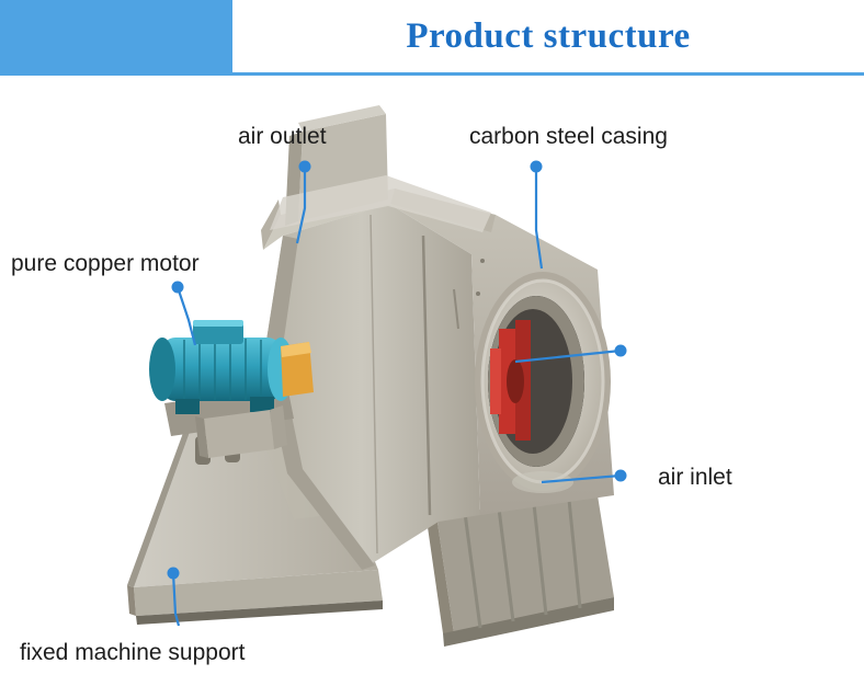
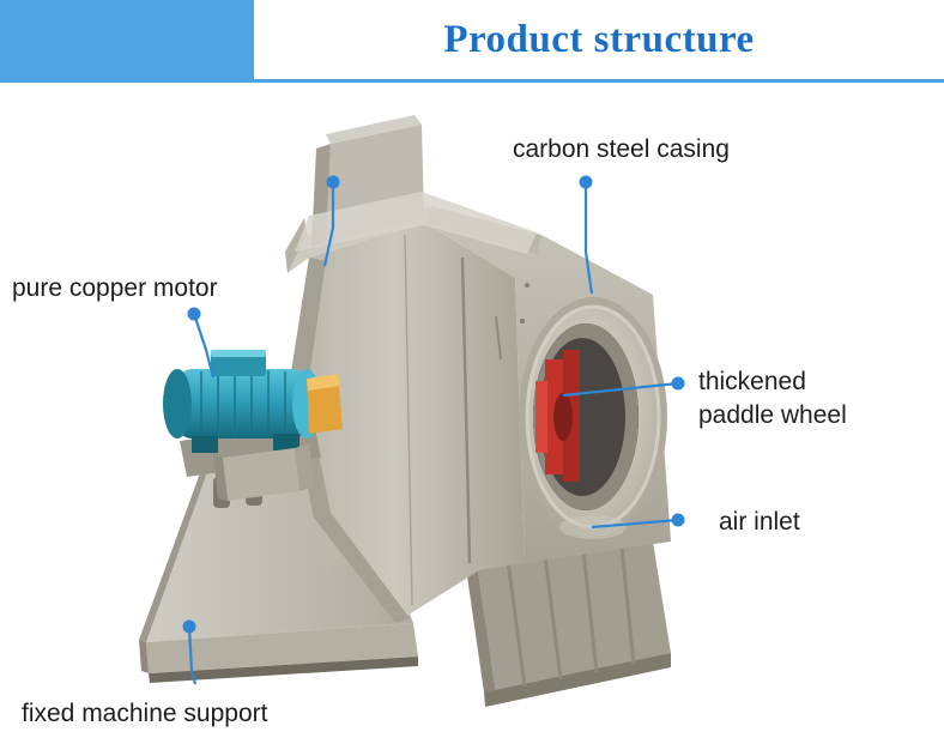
  Product structure
- air outlet
  carbon steel casing
  pure copper motor
+ thickened
+ paddle wheel
  air inlet
  fixed machine support
